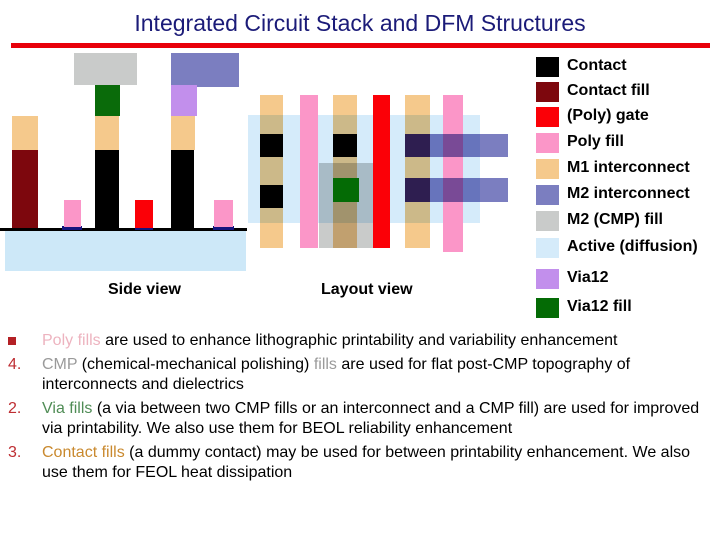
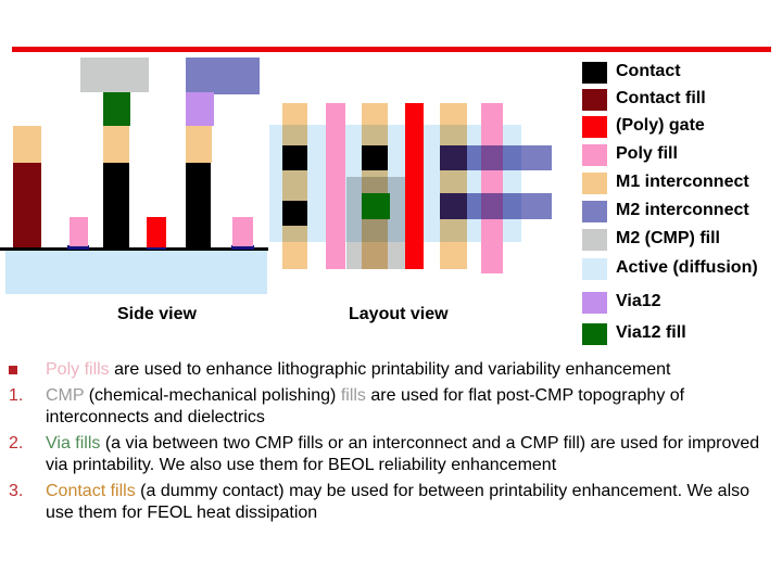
- Integrated Circuit Stack and DFM Structures
  Side view
  Layout view
  Contact
  Contact fill
  (Poly) gate
  Poly fill
  M1 interconnect
  M2 interconnect
  M2 (CMP) fill
  Active (diffusion)
  Via12
  Via12 fill
  Poly fills are used to enhance lithographic printability and variability enhancement
- 4.
+ 1.
  CMP (chemical-mechanical polishing) fills are used for flat post-CMP topography of interconnects and dielectrics
  2.
  Via fills (a via between two CMP fills or an interconnect and a CMP fill) are used for improved via printability. We also use them for BEOL reliability enhancement
  3.
  Contact fills (a dummy contact) may be used for between printability enhancement. We also use them for FEOL heat dissipation
